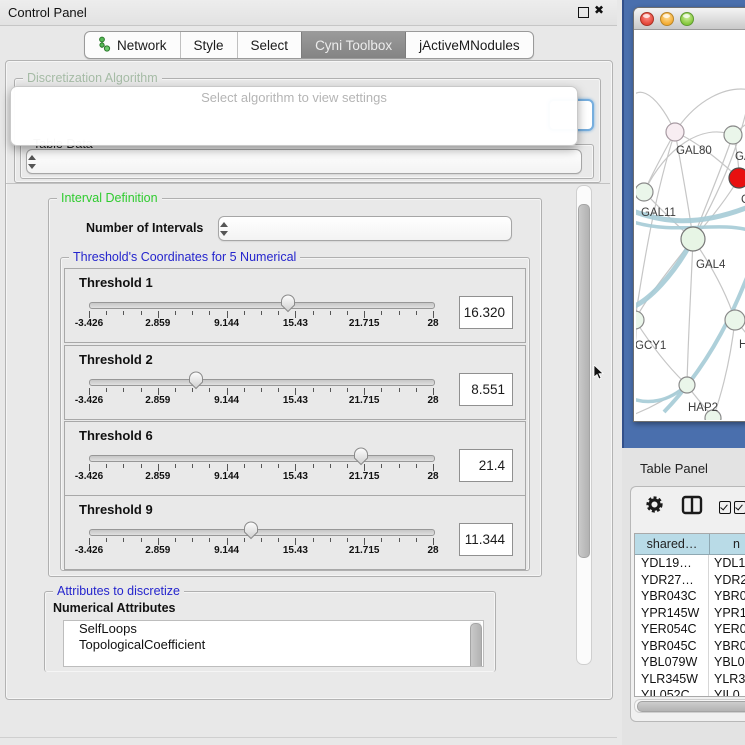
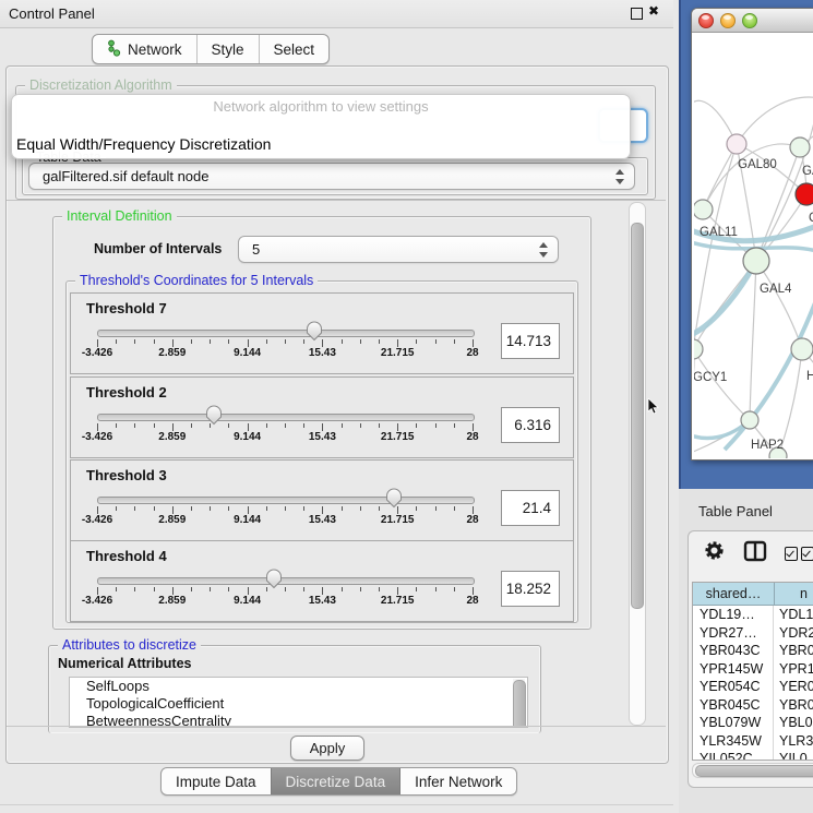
  Control Panel
  ✖
  Network
  Style
  Select
- Cyni Toolbox
- jActiveMNodules
  Discretization Algorithm
+ galFiltered.sif default node
- Select algorithm to view settings
+ Network algorithm to view settings
+ Equal Width/Frequency Discretization
  Interval Definition
  Number of Intervals
+ 5
- Threshold's Coordinates for 5 Numerical
+ Threshold's Coordinates for 5 Intervals
- Threshold 1
+ Threshold 7
  -3.426
  2.859
  9.144
  15.43
  21.715
  28
- 16.320
+ 14.713
  Threshold 2
  -3.426
  2.859
  9.144
  15.43
  21.715
  28
- 8.551
+ 6.316
- Threshold 6
+ Threshold 3
  -3.426
  2.859
  9.144
  15.43
  21.715
  28
  21.4
- Threshold 9
+ Threshold 4
  -3.426
  2.859
  9.144
  15.43
  21.715
  28
- 11.344
+ 18.252
  Attributes to discretize
  Numerical Attributes
  SelfLoops
  TopologicalCoefficient
+ BetweennessCentrality
+ Apply
+ Impute Data
+ Discretize Data
+ Infer Network
  GAL80
  GAL11
  GAL4
  GCY1
  H
  HAP2
  Table Panel
  shared…
  n
  YDL19…
  YDL1
  YDR27…
  YDR2
  YBR043C
  YBR0
  YPR145W
  YPR1
  YER054C
  YER0
  YBR045C
  YBR0
  YBL079W
  YBL0
  YLR345W
  YLR3
  YIL052C
  YIL0
